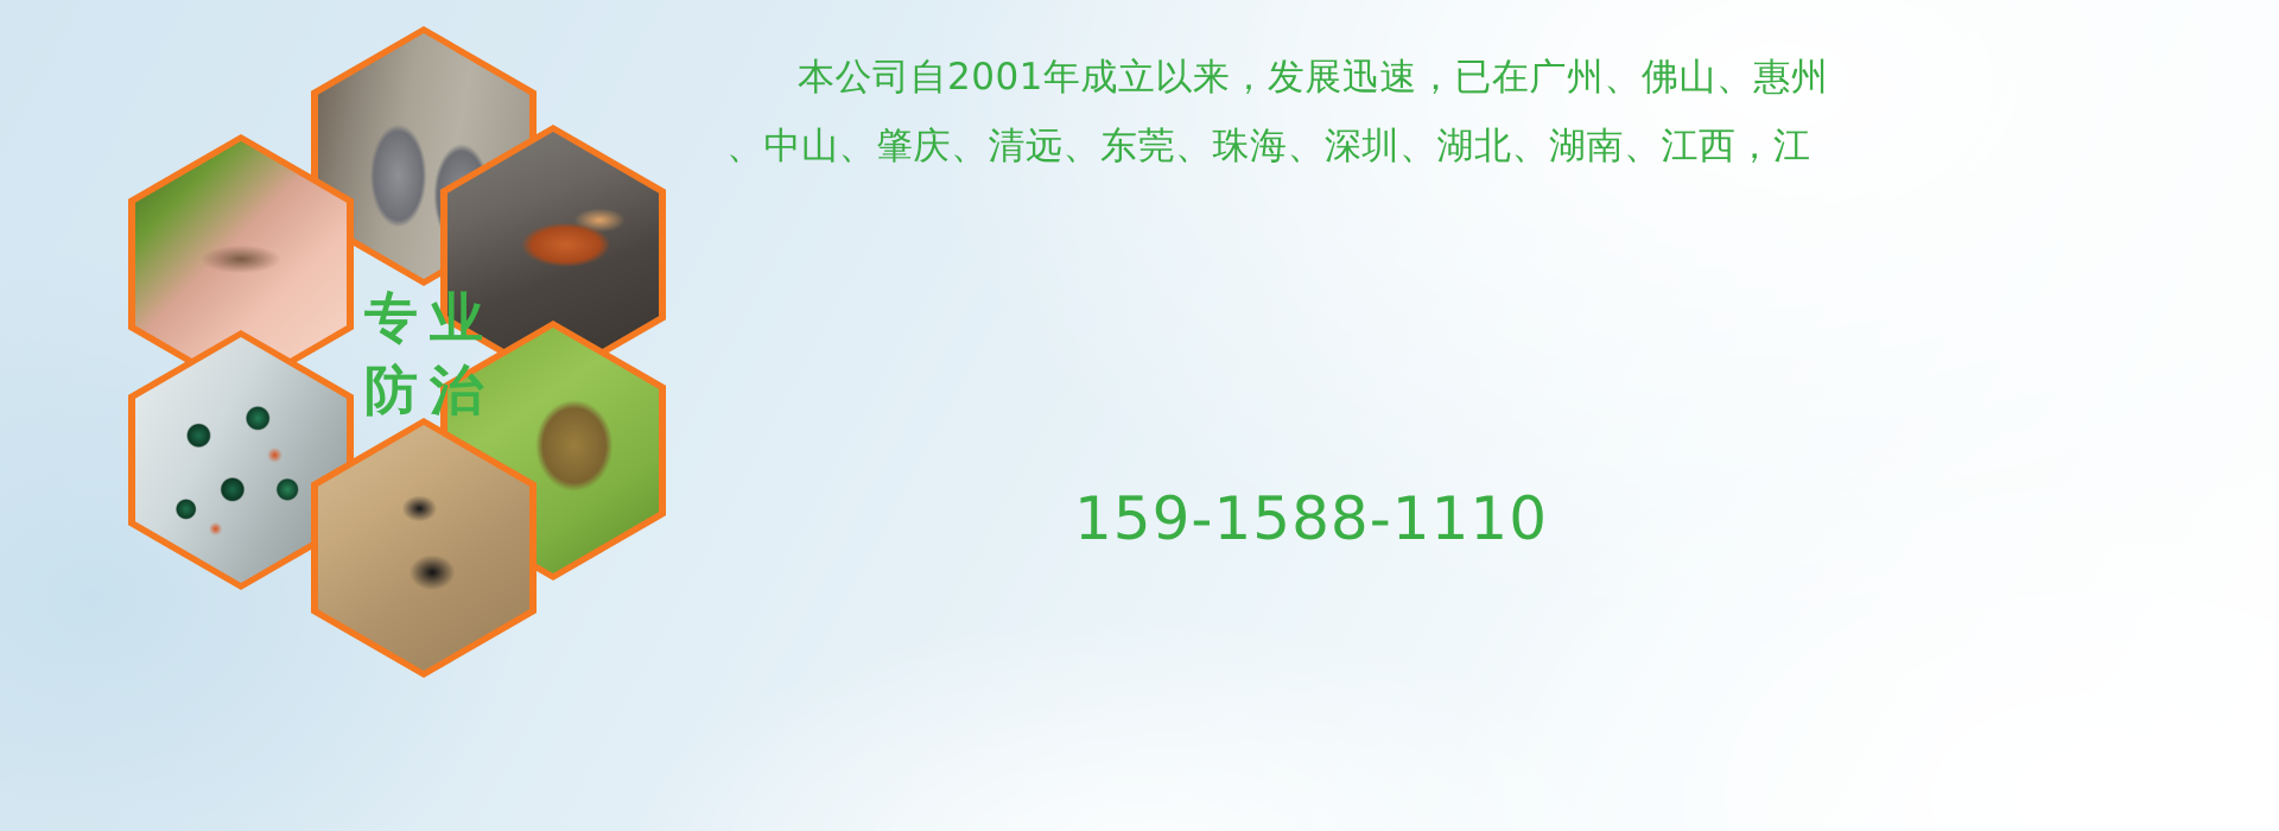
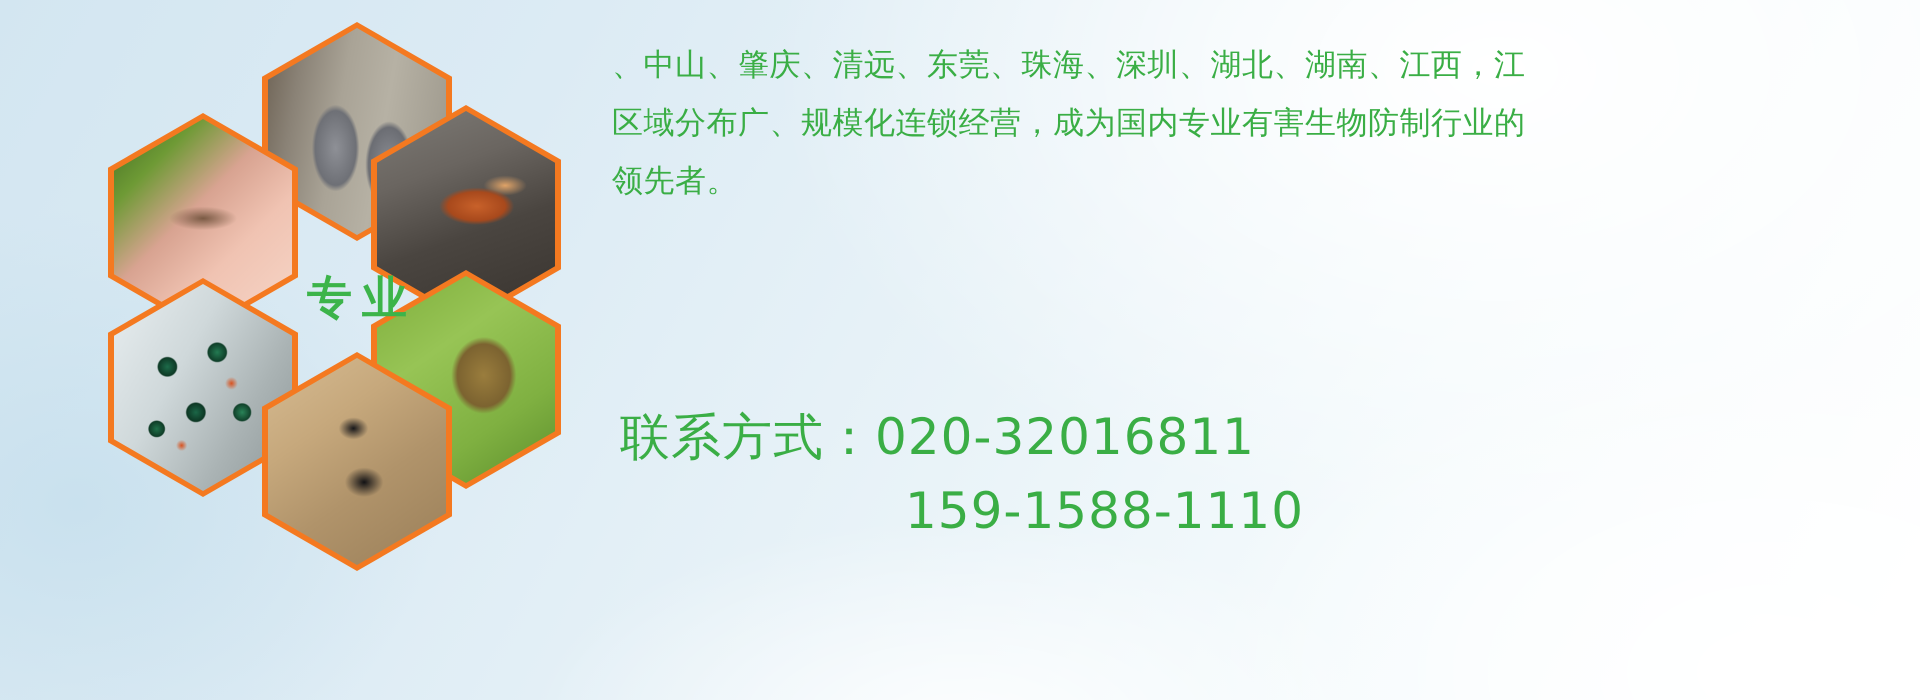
  专业
- 防治
- 本公司自2001年成立以来，发展迅速，已在广州、佛山、惠州
  、中山、肇庆、清远、东莞、珠海、深圳、湖北、湖南、江西，江
+ 区域分布广、规模化连锁经营，成为国内专业有害生物防制行业的
+ 领先者。
+ 联系方式：020-32016811
  159-1588-1110
